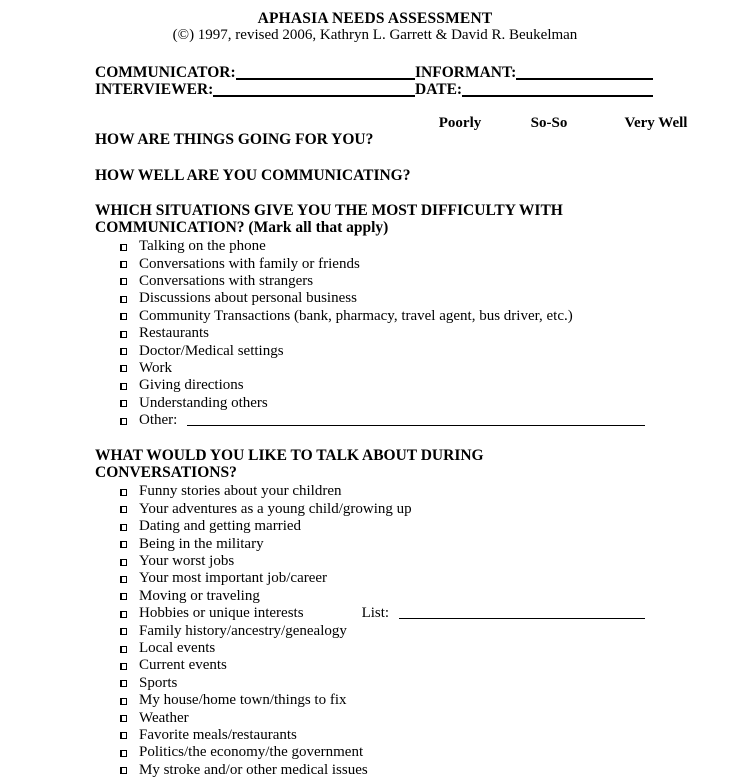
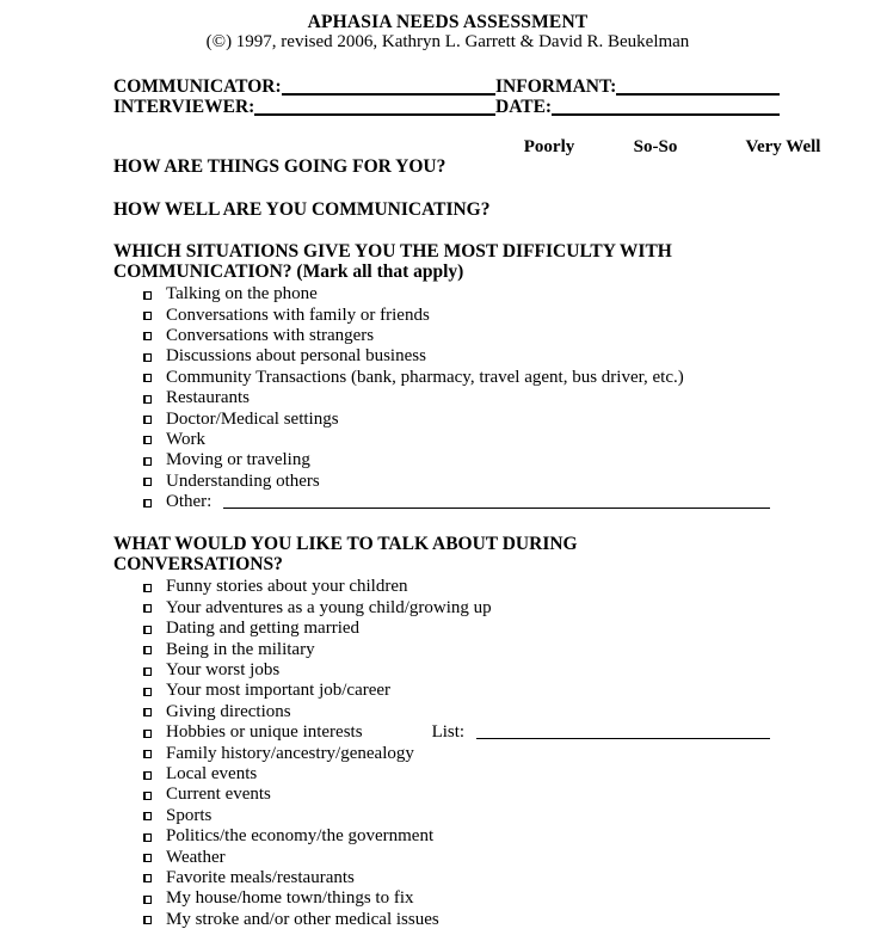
  APHASIA NEEDS ASSESSMENT
  (©) 1997, revised 2006, Kathryn L. Garrett & David R. Beukelman
  COMMUNICATOR:
  INFORMANT:
  INTERVIEWER:
  DATE:
  Poorly
  So-So
  Very Well
  HOW ARE THINGS GOING FOR YOU?
  HOW WELL ARE YOU COMMUNICATING?
  WHICH SITUATIONS GIVE YOU THE MOST DIFFICULTY WITH COMMUNICATION? (Mark all that apply)
  Talking on the phone
  Conversations with family or friends
  Conversations with strangers
  Discussions about personal business
  Community Transactions (bank, pharmacy, travel agent, bus driver, etc.)
  Restaurants
  Doctor/Medical settings
  Work
- Giving directions
+ Moving or traveling
  Understanding others
  Other:
  WHAT WOULD YOU LIKE TO TALK ABOUT DURING CONVERSATIONS?
  Funny stories about your children
  Your adventures as a young child/growing up
  Dating and getting married
  Being in the military
  Your worst jobs
  Your most important job/career
- Moving or traveling
+ Giving directions
  Hobbies or unique interests
  List:
  Family history/ancestry/genealogy
  Local events
  Current events
  Sports
- My house/home town/things to fix
+ Politics/the economy/the government
  Weather
  Favorite meals/restaurants
- Politics/the economy/the government
+ My house/home town/things to fix
  My stroke and/or other medical issues
